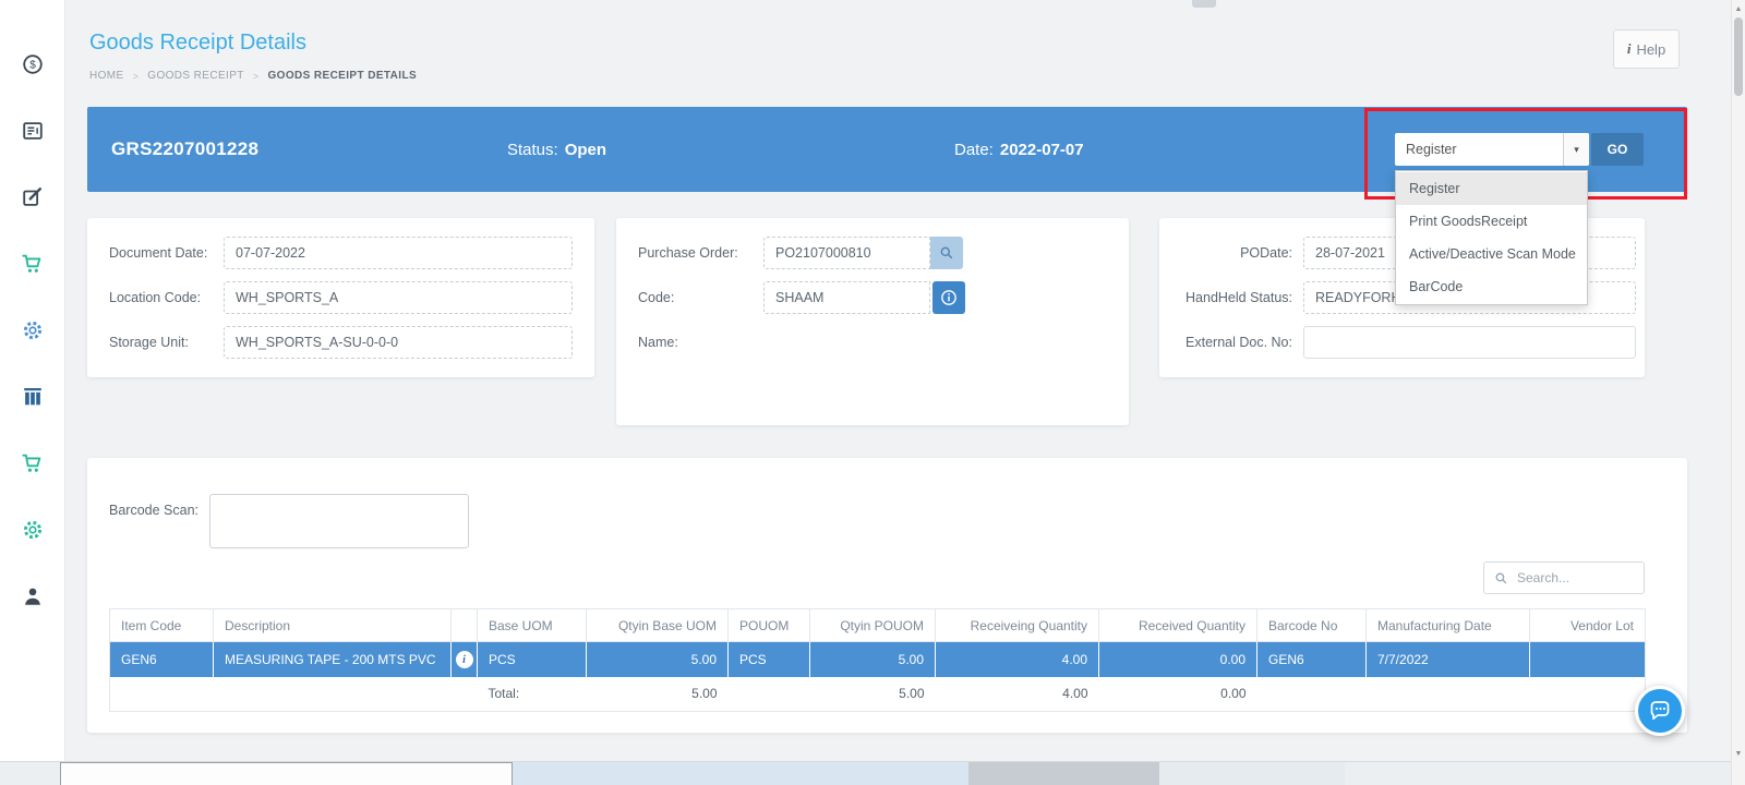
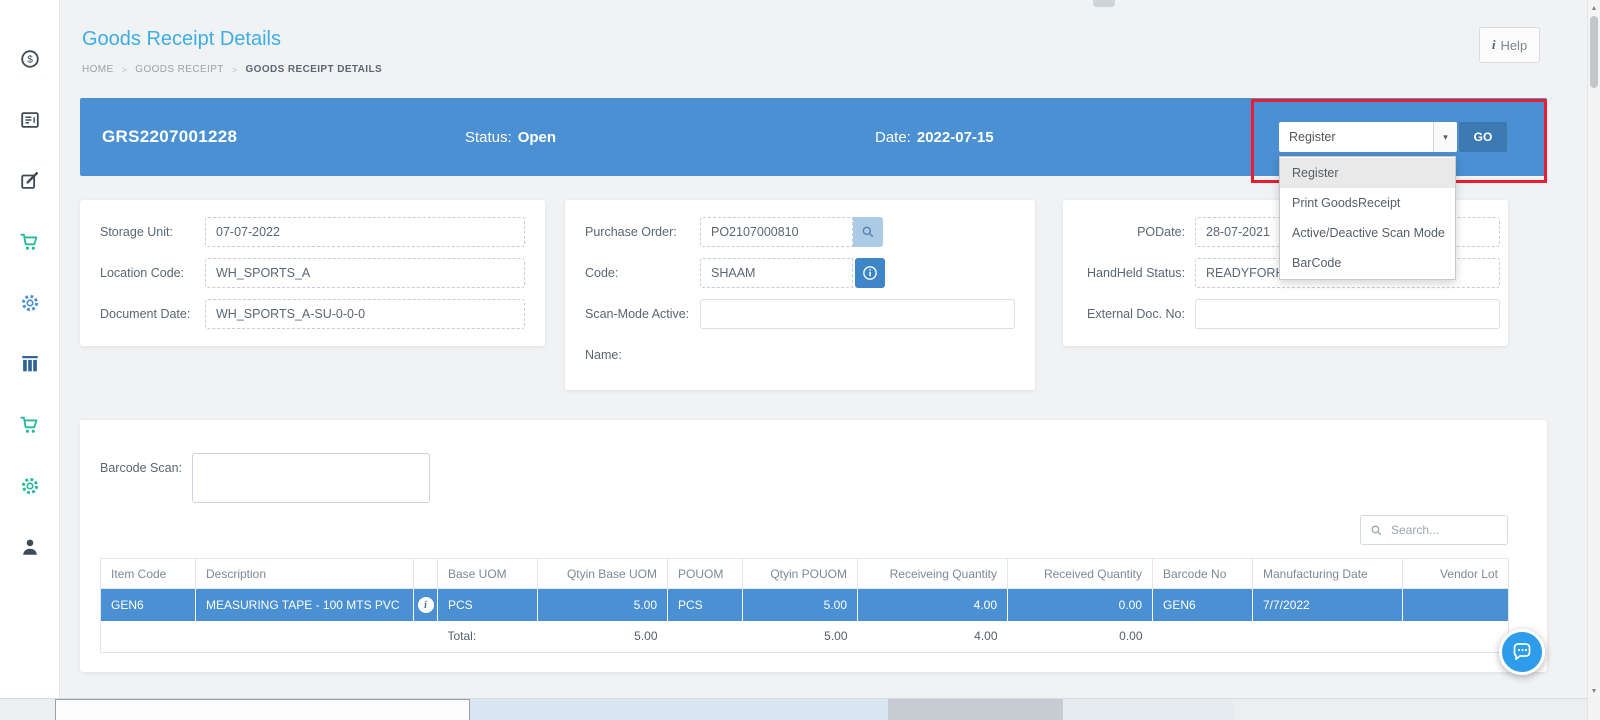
  $
  Goods Receipt Details
  HOME
  >
  GOODS RECEIPT
  >
  GOODS RECEIPT DETAILS
  i
  Help
  GRS2207001228
  Status:
  Open
  Date:
- 2022-07-07
+ 2022-07-15
  Register
  ▾
  GO
  Register
  Print GoodsReceipt
  Active/Deactive Scan Mode
  BarCode
- Document Date:
+ Storage Unit:
  07-07-2022
  Location Code:
  WH_SPORTS_A
- Storage Unit:
+ Document Date:
  WH_SPORTS_A-SU-0-0-0
  Purchase Order:
  PO2107000810
  Code:
  SHAAM
+ Scan-Mode Active:
  Name:
  PODate:
  28-07-2021
  HandHeld Status:
  External Doc. No:
  Barcode Scan:
  Search...
  Item Code	Description		Base UOM	Qtyin Base UOM	POUOM	Qtyin POUOM	Receiveing Quantity	Received Quantity	Barcode No	Manufacturing Date	Vendor Lot
- GEN6	MEASURING TAPE - 200 MTS PVC	i	PCS	5.00	PCS	5.00	4.00	0.00	GEN6	7/7/2022
+ GEN6	MEASURING TAPE - 100 MTS PVC	i	PCS	5.00	PCS	5.00	4.00	0.00	GEN6	7/7/2022
  	Total:	5.00		5.00	4.00	0.00
